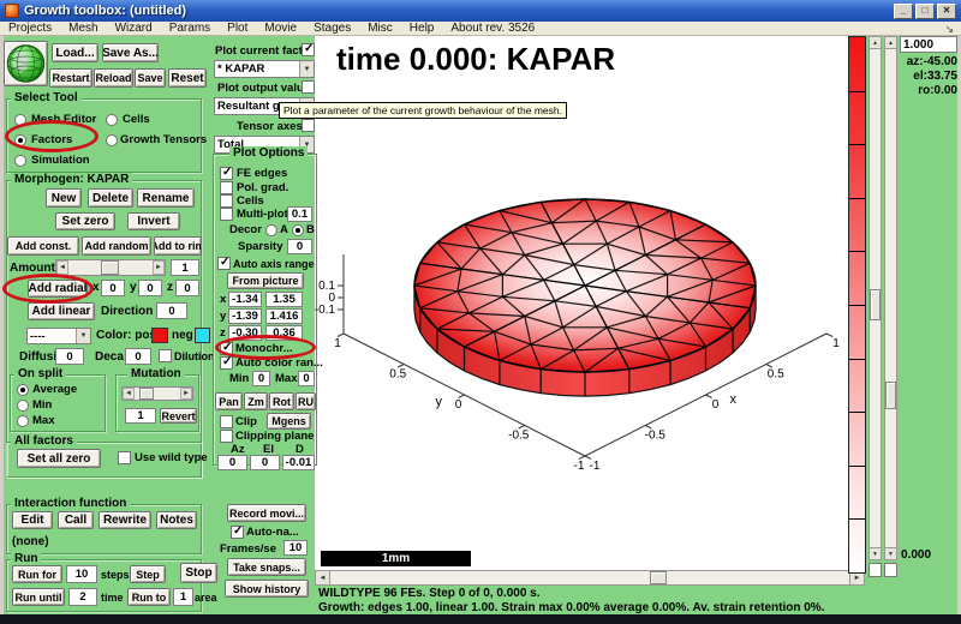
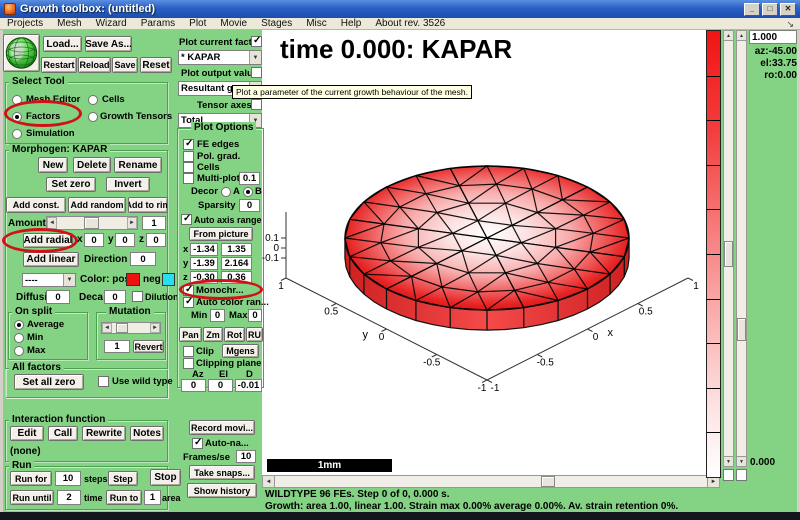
  Growth toolbox: (untitled)
  _
  □
  ✕
  Projects
  Mesh
  Wizard
  Params
  Plot
  Movie
  Stages
  Misc
  Help
  About rev. 3526
  ↘
  Load...
  Save As...
  Restart
  Reload
  Save
  Reset
  Select Tool
  Mesh Editor
  Cells
  Factors
  Growth Tensors
  Simulation
  Morphogen: KAPAR
  New
  Delete
  Rename
  Set zero
  Invert
  Add const.
  Add random
  Add to rim
  Amount
  1
  Add radial
  x
  0
  y
  0
  z
  0
  Add linear
  Direction
  0
  ----
  Color: po
  neg
  Diffus
  0
  Deca
  0
  Dilution
  On split
  Average
  Min
  Max
  Mutation
  1
  Revert
  All factors
  Set all zero
  Use wild type
  Interaction function
  Edit
  Call
  Rewrite
  Notes
  (none)
  Run
  Run for
  10
  steps
  Step
  Stop
  Run until
  2
  time
  Run to
  1
  area
  Plot current fac
  * KAPAR
  Plot output valu
  Resultant g
  Tensor axes
  Total
  Plot Options
  FE edges
  Pol. grad.
  Cells
  Multi-plo
  0.1
  Decor
  A
  B
  Sparsity
  0
  Auto axis range
  From picture
  x
  -1.34
  1.35
  y
  -1.39
- 1.416
+ 2.164
  z
  -0.30
  0.36
  Monochr...
  Auto color ran...
  Min
  0
  Max
  0
  Pan
  Zm
  Rot
  RU
  Clip
  Mgens
  Clipping plane
  Az
  El
  D
  0
  0
  -0.01
  Record movi...
  Auto-na...
  Frames/se
  10
  Take snaps...
  Show history
  time 0.000: KAPAR
  Plot a parameter of the current growth behaviour of the mesh.
  1
  0.5
  0
  -0.5
  -1
  -1
  -0.5
  0
  0.5
  1
  0.1
  0
  -0.1
  y
  x
  1mm
  WILDTYPE 96 FEs. Step 0 of 0, 0.000 s.
- Growth: edges 1.00, linear 1.00. Strain max 0.00% average 0.00%. Av. strain retention 0%.
+ Growth: area 1.00, linear 1.00. Strain max 0.00% average 0.00%. Av. strain retention 0%.
  1.000
  az:-45.00
  el:33.75
  ro:0.00
  0.000
